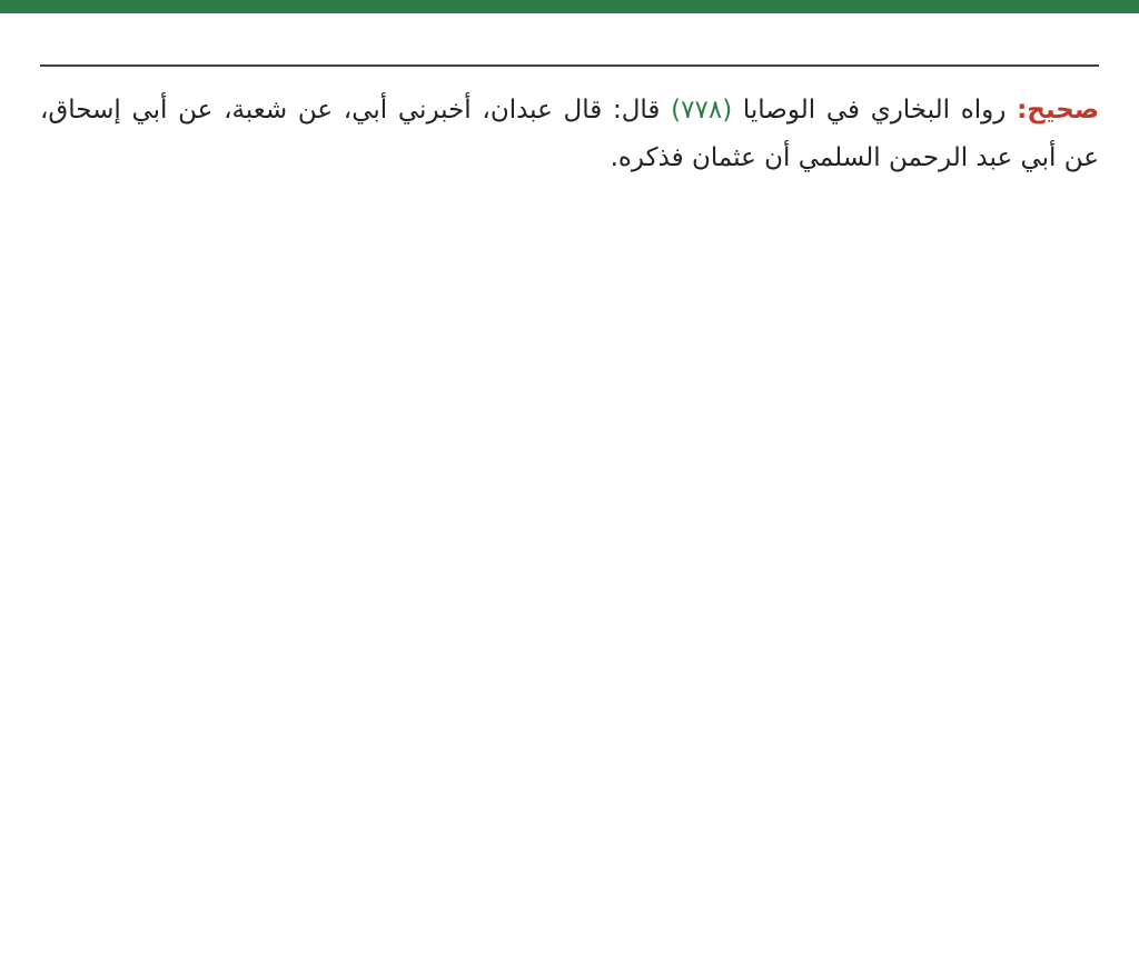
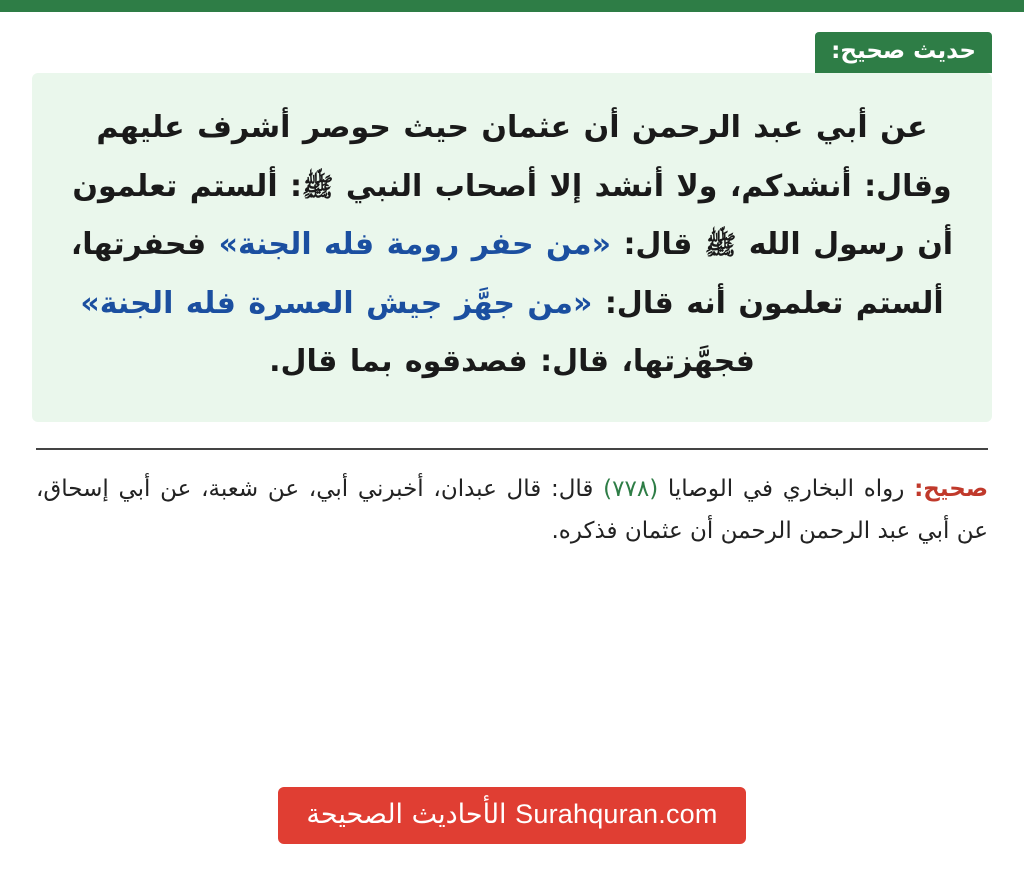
+ حديث صحيح:
+ عن أبي عبد الرحمن أن عثمان حيث حوصر أشرف عليهم وقال: أنشدكم، ولا أنشد إلا أصحاب النبي ﷺ: ألستم تعلمون أن رسول الله ﷺ قال: «من حفر رومة فله الجنة» فحفرتها، ألستم تعلمون أنه قال: «من جهَّز جيش العسرة فله الجنة» فجهَّزتها، قال: فصدقوه بما قال.
- صحيح: رواه البخاري في الوصايا (٧٧٨) قال: قال عبدان، أخبرني أبي، عن شعبة، عن أبي إسحاق، عن أبي عبد الرحمن السلمي أن عثمان فذكره.
+ صحيح: رواه البخاري في الوصايا (٧٧٨) قال: قال عبدان، أخبرني أبي، عن شعبة، عن أبي إسحاق، عن أبي عبد الرحمن الرحمن أن عثمان فذكره.
+ Surahquran.com الأحاديث الصحيحة
